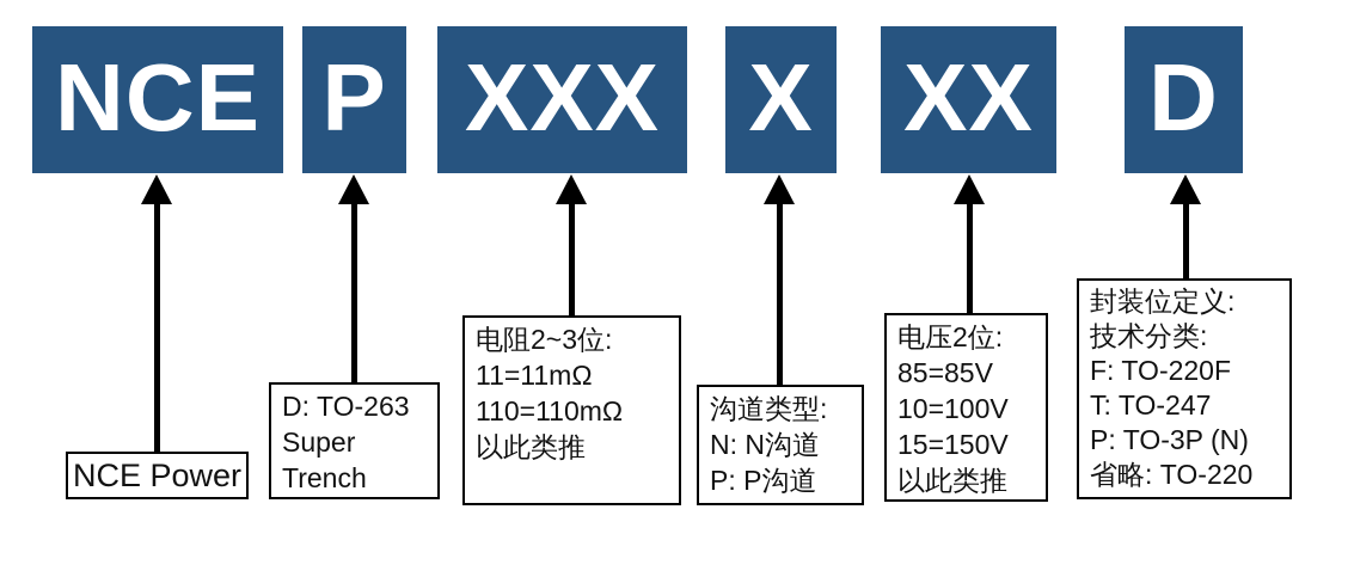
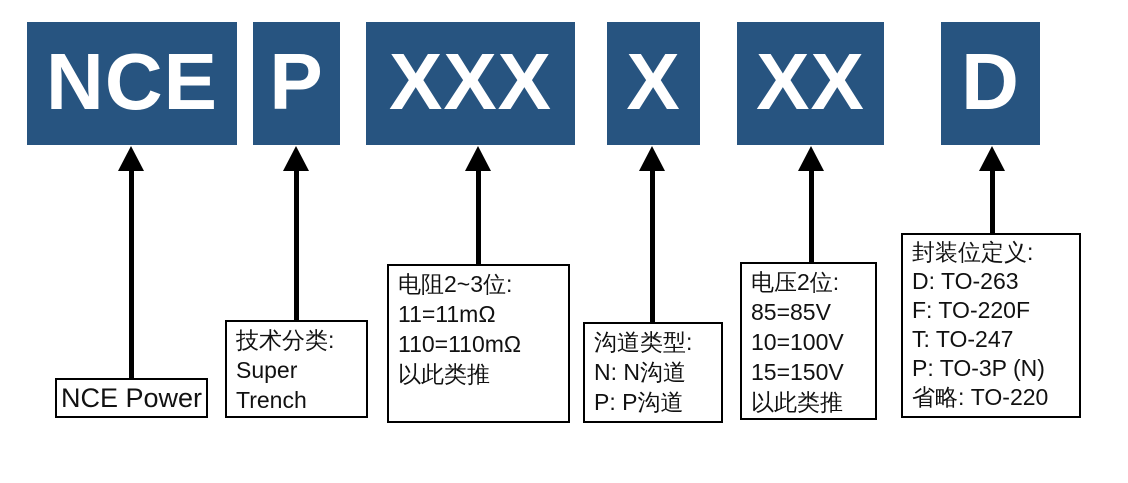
  NCE
  P
  XXX
  X
  XX
  D
  NCE Power
- D: TO-263
+ 技术分类:
  Super
  Trench
  电阻2~3位:
  11=11mΩ
  110=110mΩ
  以此类推
  沟道类型:
  N: N沟道
  P: P沟道
  电压2位:
  85=85V
  10=100V
  15=150V
  以此类推
  封装位定义:
- 技术分类:
+ D: TO-263
  F: TO-220F
  T: TO-247
  P: TO-3P (N)
  省略: TO-220
